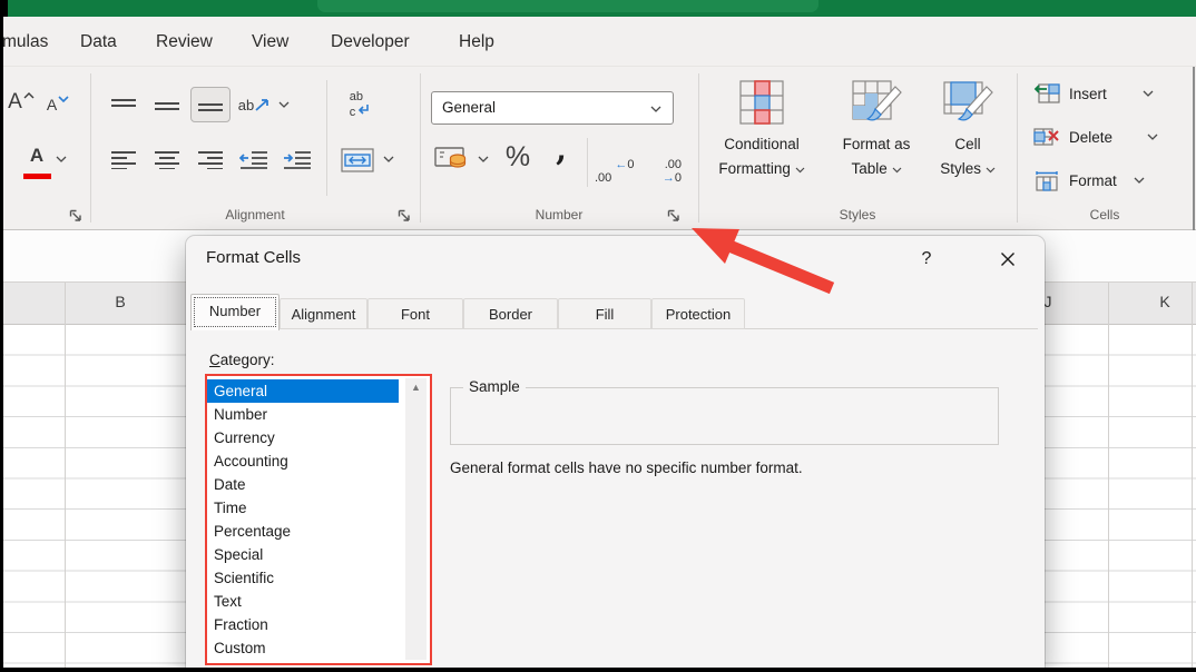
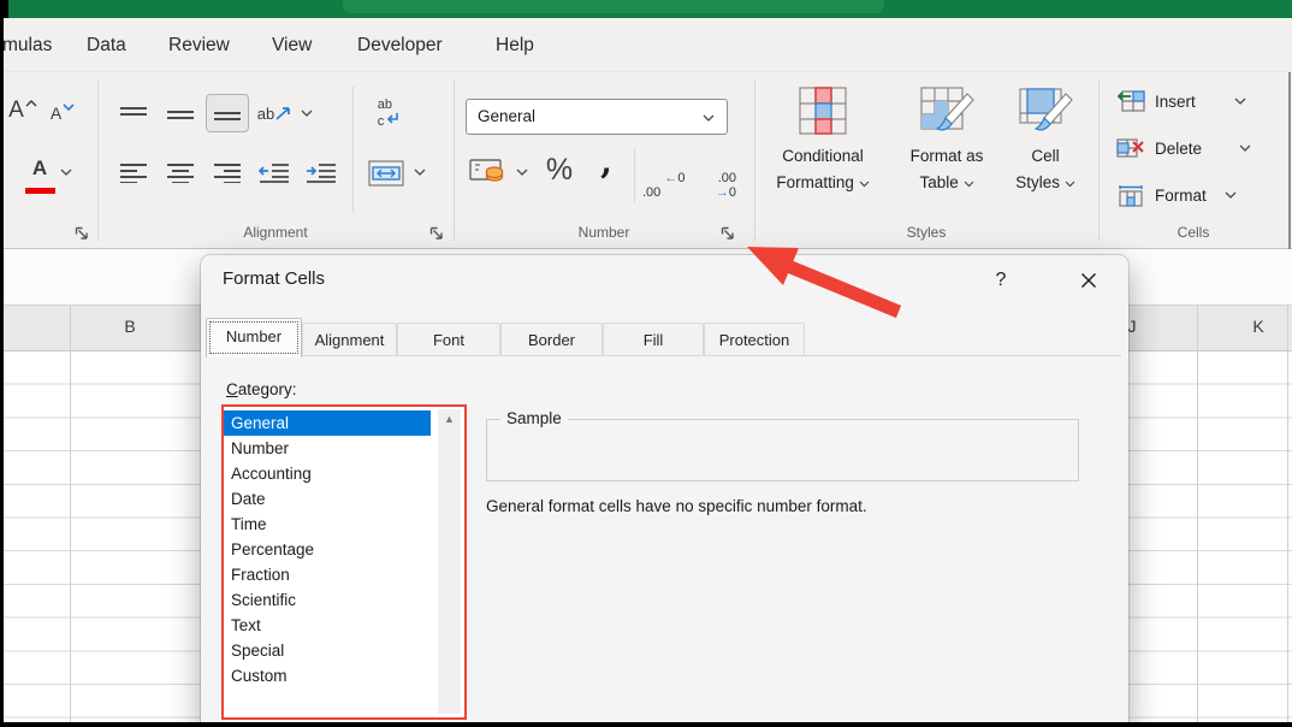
  mulas
  Data
  Review
  View
  Developer
  Help
  A
  A
  A
  ab
  ab
  c
  Alignment
  General
  %
  ,
  ←0
  .00
  .00
  →0
  Number
  Conditional
  Formatting
  Format as
  Table
  Cell
  Styles
  Styles
  Insert
  Delete
  Format
  Cells
  B
  J
  K
  Format Cells
  ?
  Number
  Alignment
  Font
  Border
  Fill
  Protection
  Category:
  General
  Number
- Currency
  Accounting
  Date
  Time
  Percentage
- Special
+ Fraction
  Scientific
  Text
- Fraction
+ Special
  Custom
  ▲
  Sample
  General format cells have no specific number format.
